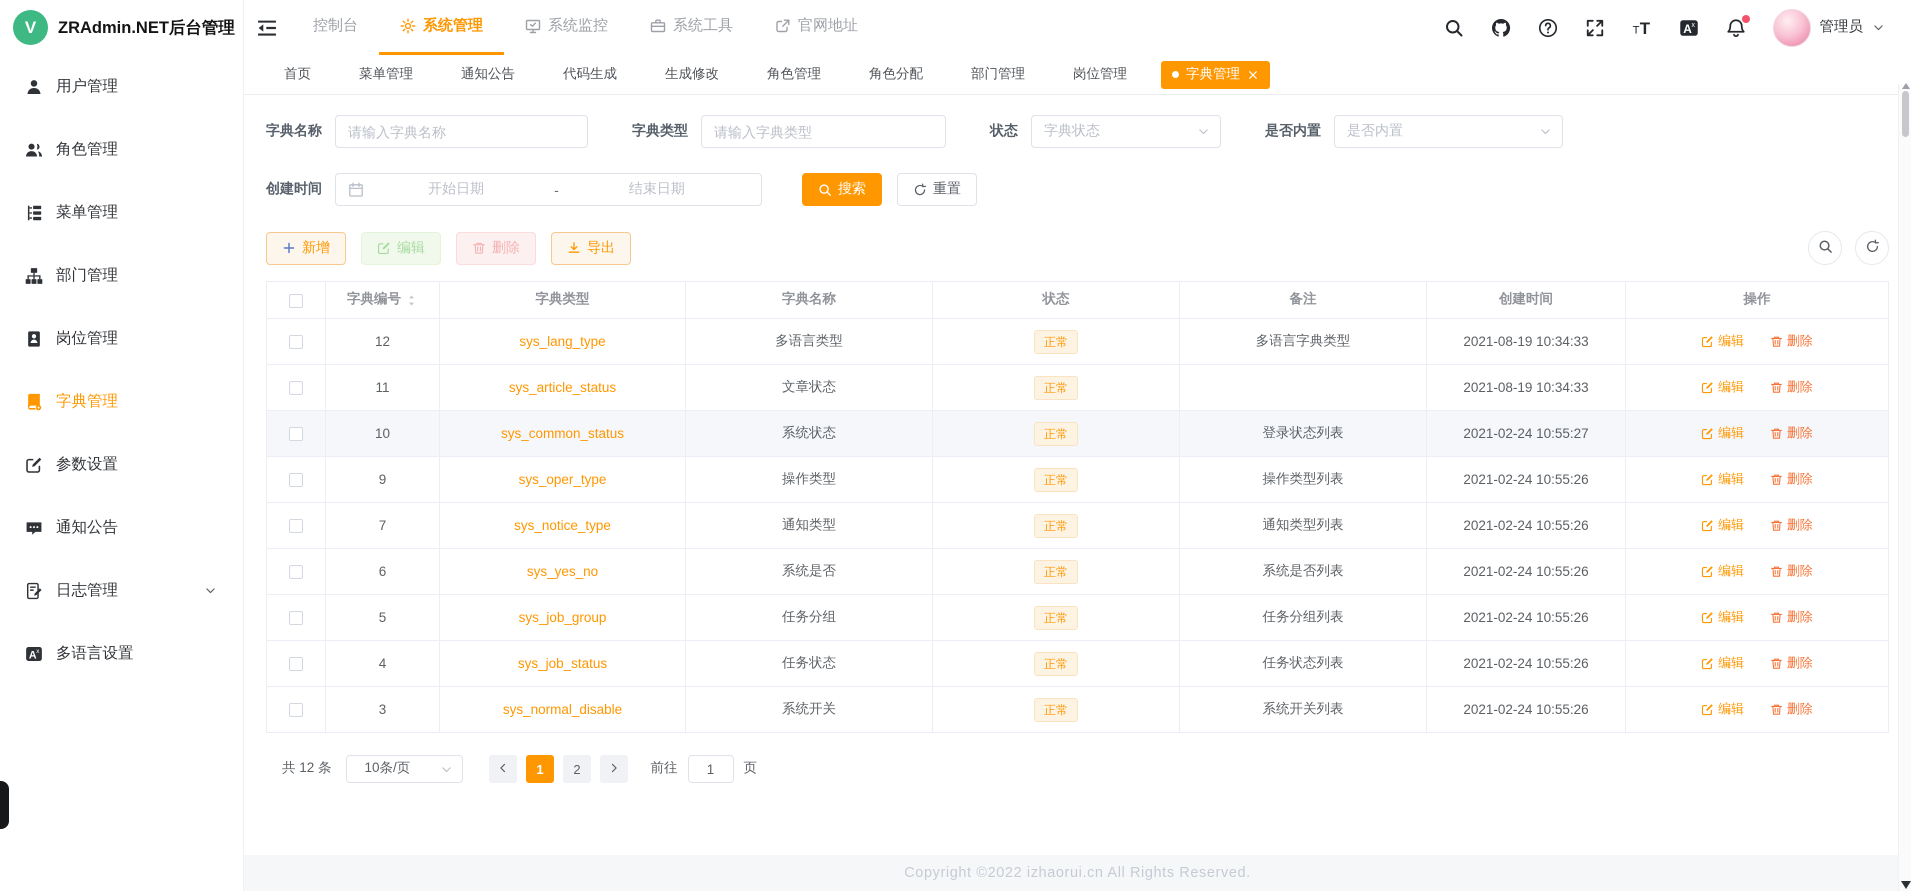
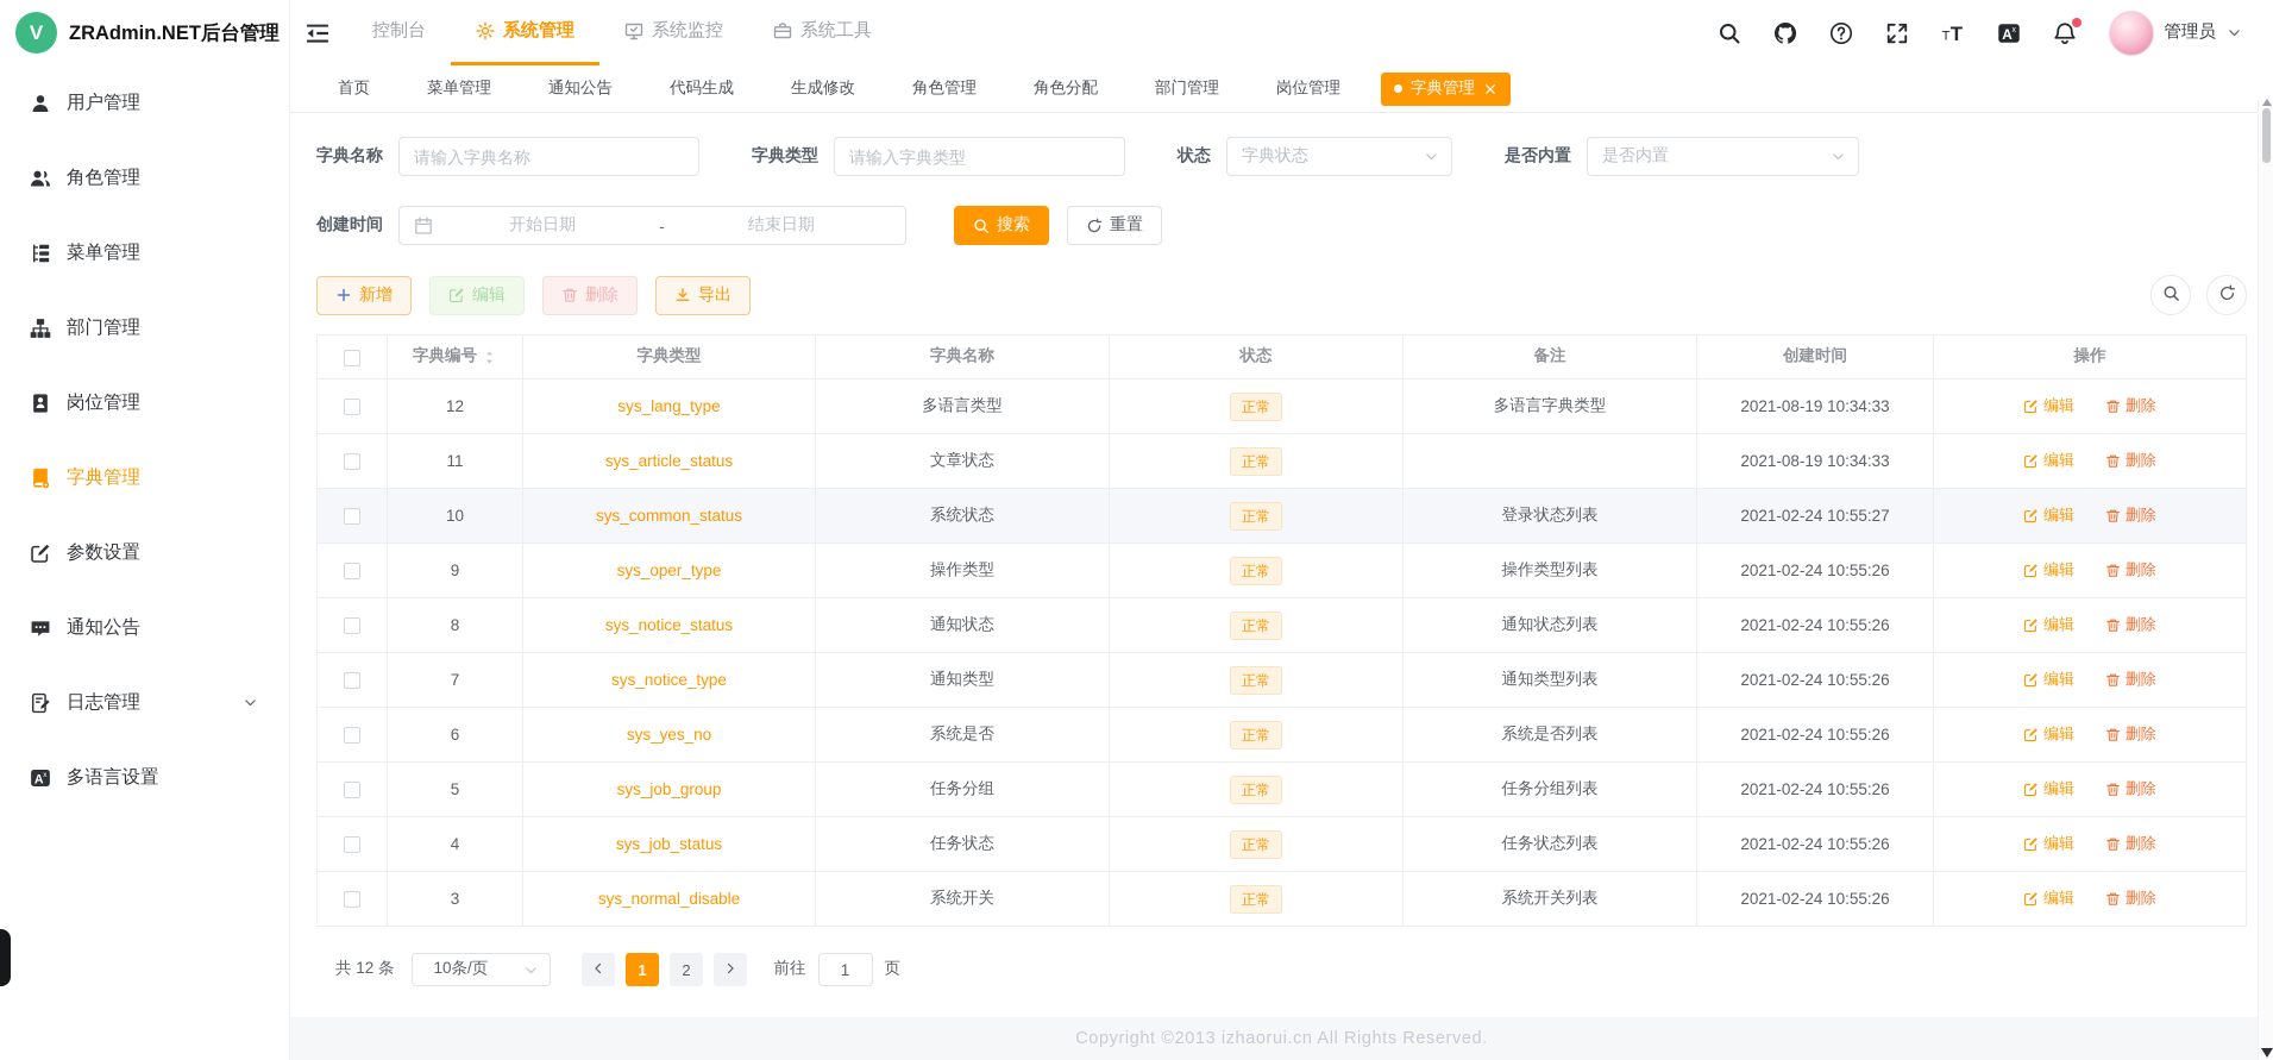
  V
  ZRAdmin.NET后台管理
  用户管理
  角色管理
  菜单管理
  部门管理
  岗位管理
  字典管理
  参数设置
  通知公告
  日志管理
  A
  多语言设置
  控制台
  系统管理
  系统监控
  系统工具
- 官网地址
  T
  T
  A
  管理员
  首页
  菜单管理
  通知公告
  代码生成
  生成修改
  角色管理
  角色分配
  部门管理
  岗位管理
  字典管理
  字典名称
  请输入字典名称
  字典类型
  请输入字典类型
  状态
  字典状态
  是否内置
  是否内置
  创建时间
  开始日期
  -
  结束日期
  搜索
  重置
  新增
  编辑
  删除
  导出
  	字典编号	字典类型	字典名称	状态	备注	创建时间	操作
  	12	sys_lang_type	多语言类型	正常	多语言字典类型	2021-08-19 10:34:33	编辑 删除
  	11	sys_article_status	文章状态	正常		2021-08-19 10:34:33	编辑 删除
  	10	sys_common_status	系统状态	正常	登录状态列表	2021-02-24 10:55:27	编辑 删除
  	9	sys_oper_type	操作类型	正常	操作类型列表	2021-02-24 10:55:26	编辑 删除
+ 	8	sys_notice_status	通知状态	正常	通知状态列表	2021-02-24 10:55:26	编辑 删除
  	7	sys_notice_type	通知类型	正常	通知类型列表	2021-02-24 10:55:26	编辑 删除
  	6	sys_yes_no	系统是否	正常	系统是否列表	2021-02-24 10:55:26	编辑 删除
  	5	sys_job_group	任务分组	正常	任务分组列表	2021-02-24 10:55:26	编辑 删除
  	4	sys_job_status	任务状态	正常	任务状态列表	2021-02-24 10:55:26	编辑 删除
  	3	sys_normal_disable	系统开关	正常	系统开关列表	2021-02-24 10:55:26	编辑 删除
  共 12 条
  10条/页
  1
  2
  前往
  1
  页
- Copyright ©2022 izhaorui.cn All Rights Reserved.
+ Copyright ©2013 izhaorui.cn All Rights Reserved.
